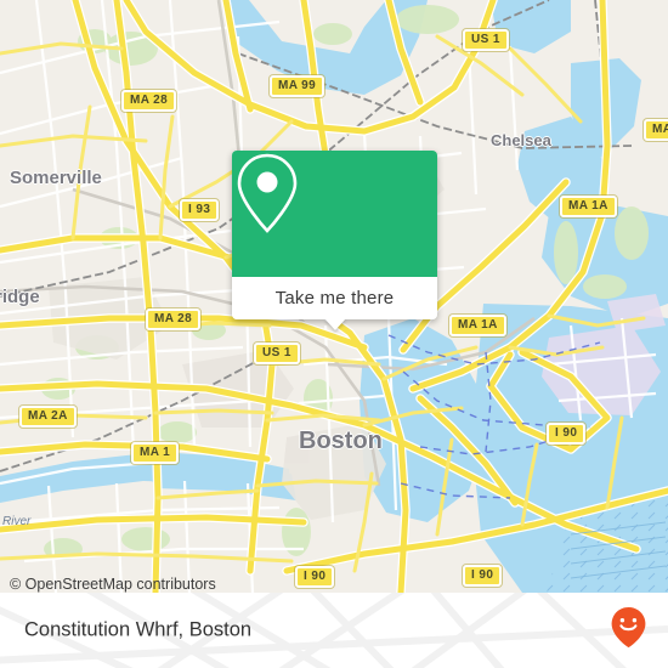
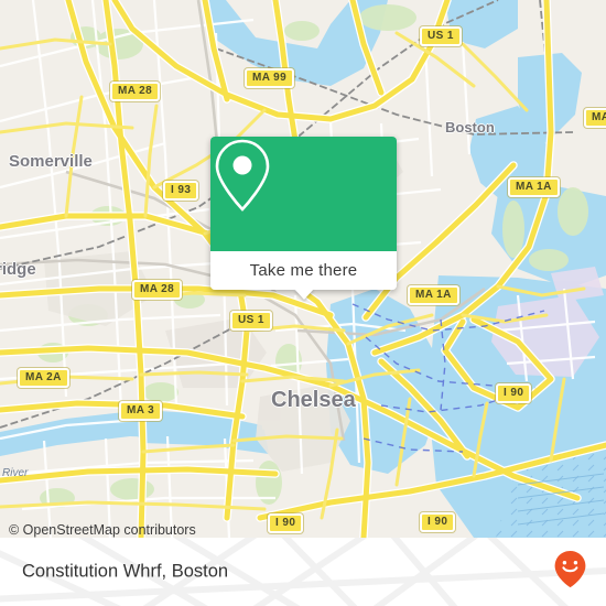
  US 1
  MA 99
  MA 28
  I 93
  MA 1A
  MA 28
  US 1
  MA 1A
  MA 2A
- MA 1
+ MA 3
  I 90
  I 90
  I 90
  Somerville
- Chelsea
+ Boston
  idge
- Boston
+ Chelsea
  River
  © OpenStreetMap contributors
  Take me there
  Constitution Whrf, Boston
